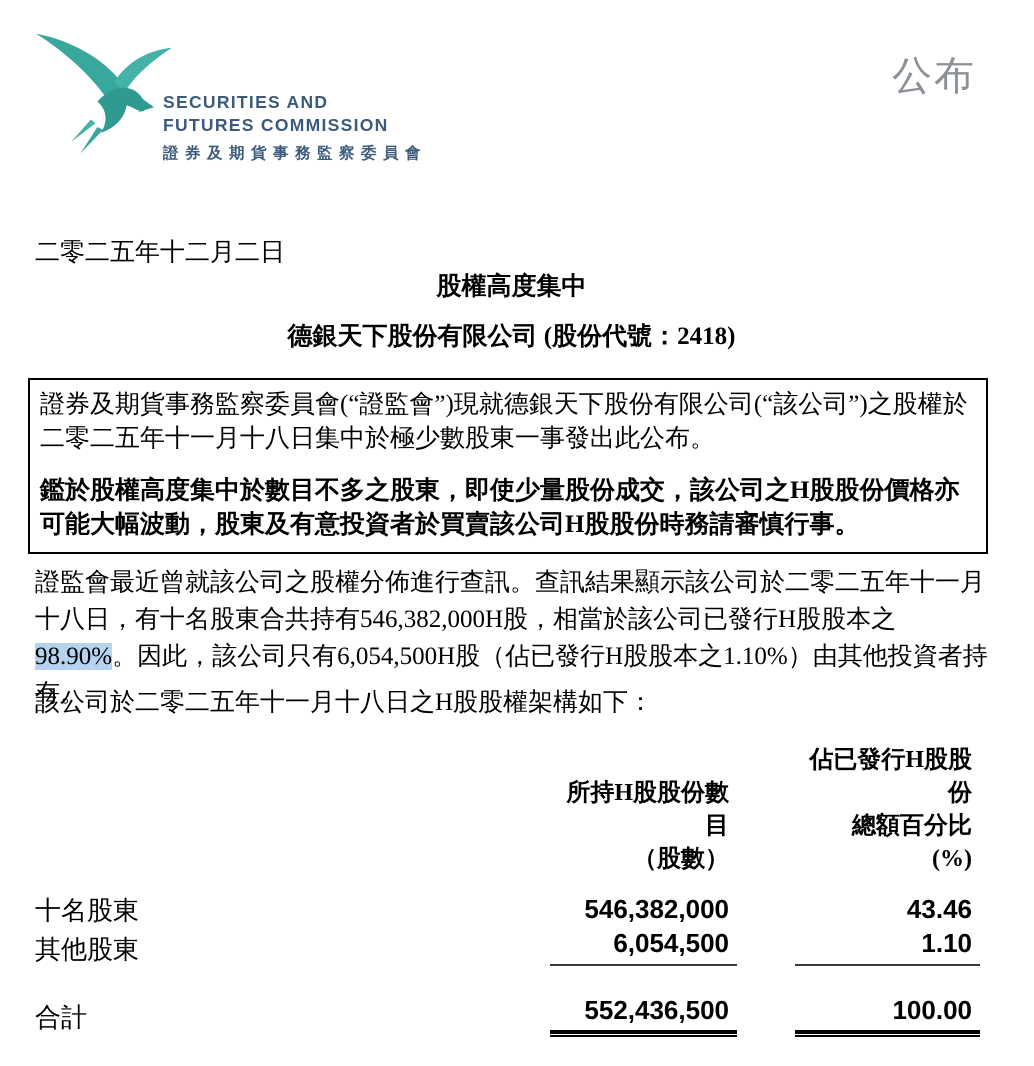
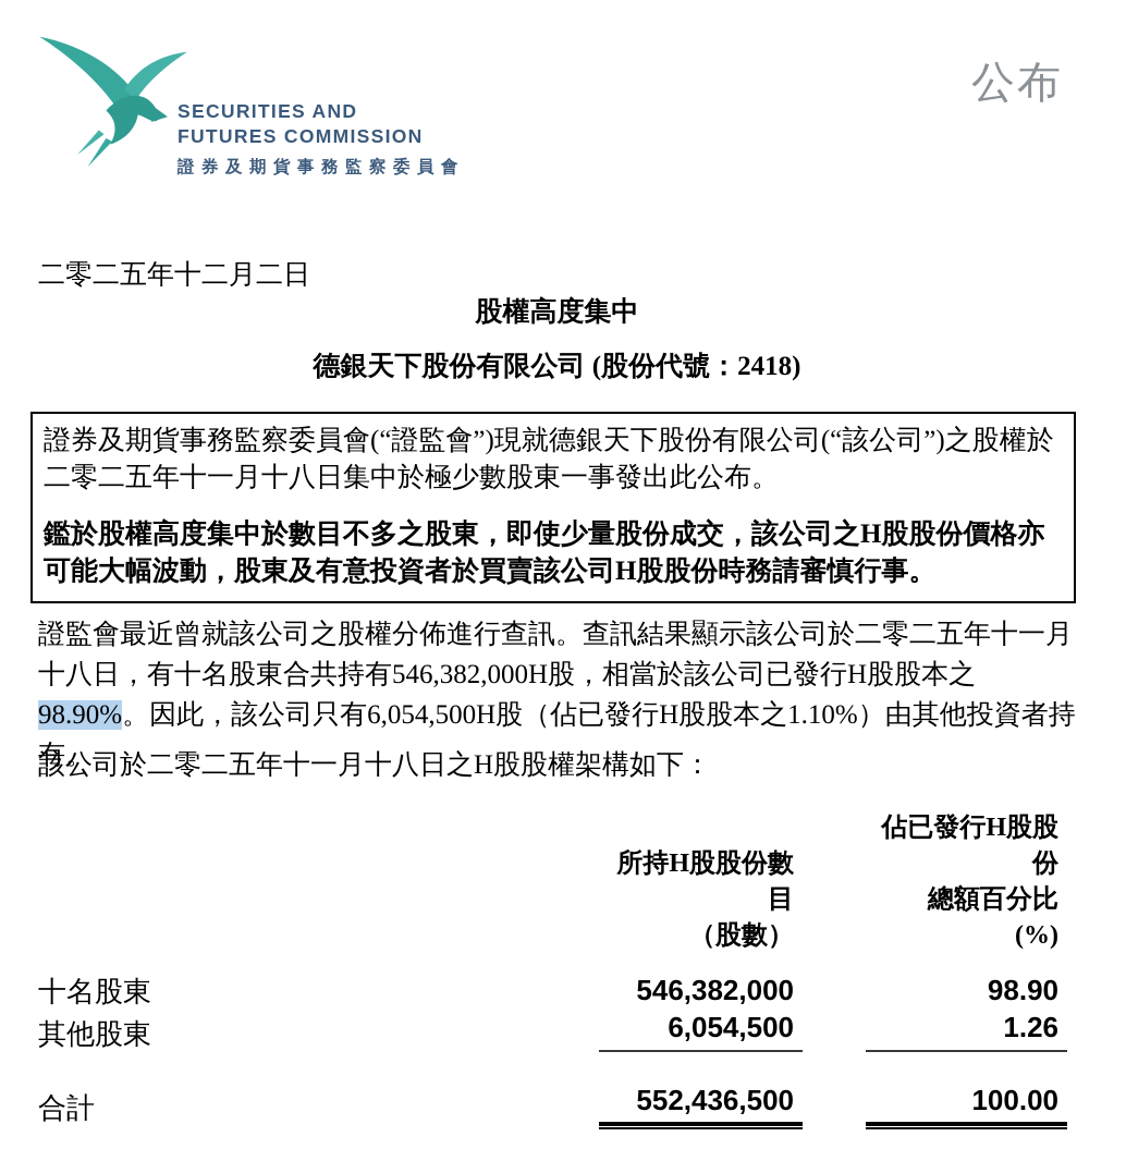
  SECURITIES AND
  FUTURES COMMISSION
  證券及期貨事務監察委員會
  公布
  二零二五年十二月二日
  股權高度集中
  德銀天下股份有限公司 (股份代號：2418)
  證券及期貨事務監察委員會(“證監會”)現就德銀天下股份有限公司(“該公司”)之股權於二零二五年十一月十八日集中於極少數股東一事發出此公布。
  鑑於股權高度集中於數目不多之股東，即使少量股份成交，該公司之H股股份價格亦可能大幅波動，股東及有意投資者於買賣該公司H股股份時務請審慎行事。
  證監會最近曾就該公司之股權分佈進行查訊。查訊結果顯示該公司於二零二五年十一月十八日，有十名股東合共持有546,382,000H股，相當於該公司已發行H股股本之98.90%。因此，該公司只有6,054,500H股（佔已發行H股股本之1.10%）由其他投資者持有。
  該公司於二零二五年十一月十八日之H股股權架構如下：
  所持H股股份數目
  （股數）
  佔已發行H股股份
  總額百分比
  (%)
  十名股東
  546,382,000
- 43.46
+ 98.90
  其他股東
  6,054,500
- 1.10
+ 1.26
  合計
  552,436,500
  100.00
